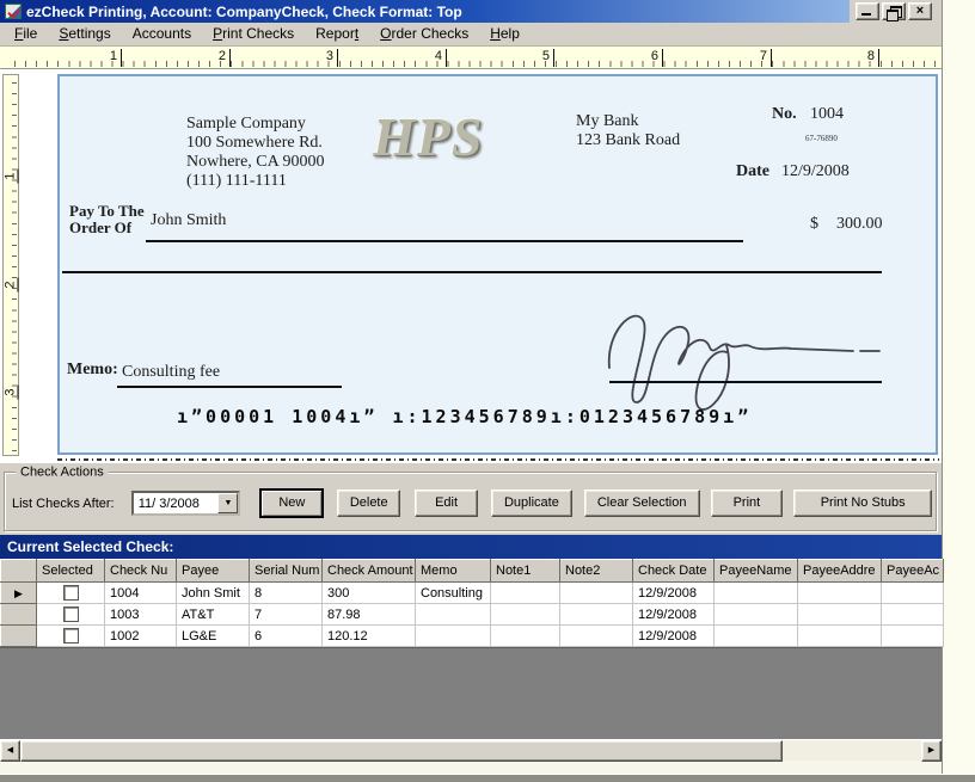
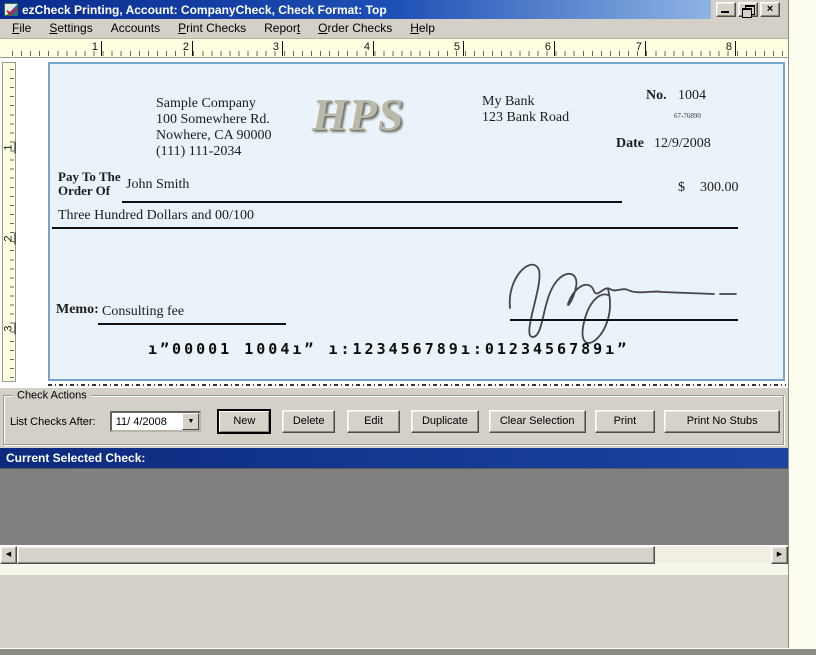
  ezCheck Printing, Account: CompanyCheck, Check Format: Top
  ×
  File
  Settings
  Accounts
  Print Checks
  Report
  Order Checks
  Help
  1
  2
  3
  4
  5
  6
  7
  8
  Sample Company
  100 Somewhere Rd.
  Nowhere, CA 90000
- (111) 111-1111
+ (111) 111-2034
  HPS
  My Bank
  123 Bank Road
  No.
  1004
  67-76890
  Date
  12/9/2008
  Pay To The
  Order Of
  John Smith
  $
  300.00
+ Three Hundred Dollars and 00/100
  Memo:
  Consulting fee
  ı”00001 1004ı” ı:123456789ı:0123456789ı”
  Check Actions
  List Checks After:
- 11/ 3/2008
+ 11/ 4/2008
  New
  Delete
  Edit
  Duplicate
  Clear Selection
  Print
  Print No Stubs
  Current Selected Check:
- 	Selected	Check Nu	Payee	Serial Num	Check Amount	Memo	Note1	Note2	Check Date	PayeeName	PayeeAddre	PayeeAc
- ▶		1004	John Smit	8	300	Consulting			12/9/2008
- 		1003	AT&T	7	87.98				12/9/2008
- 		1002	LG&E	6	120.12				12/9/2008
